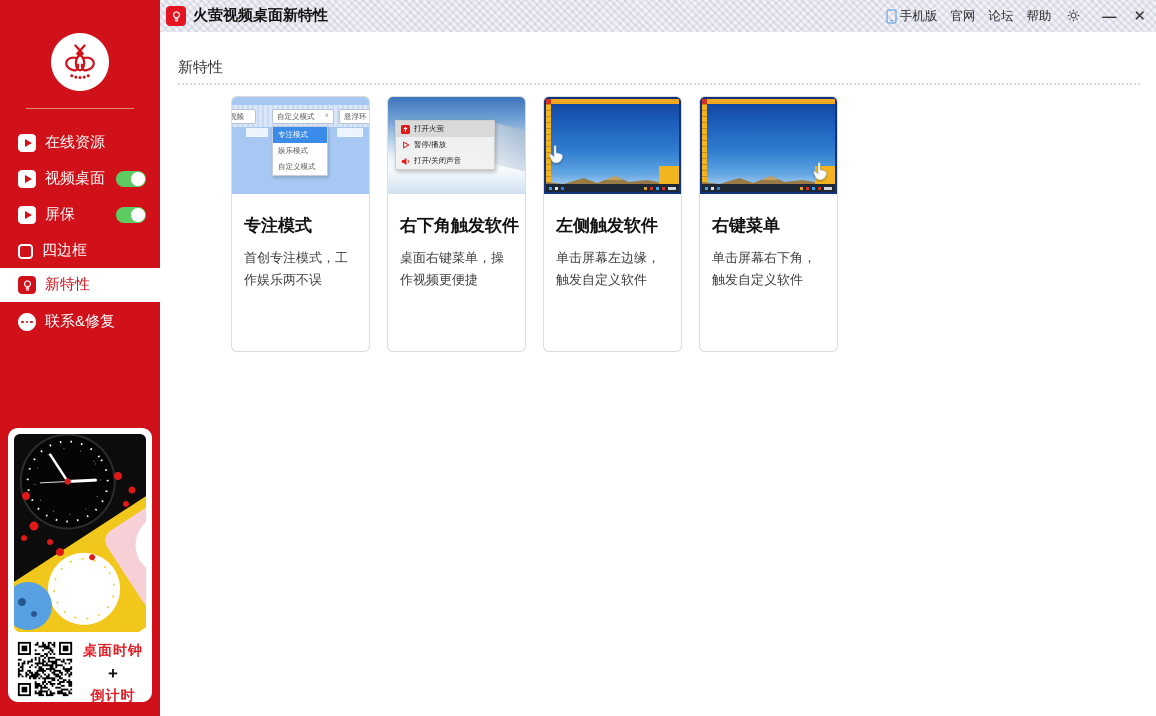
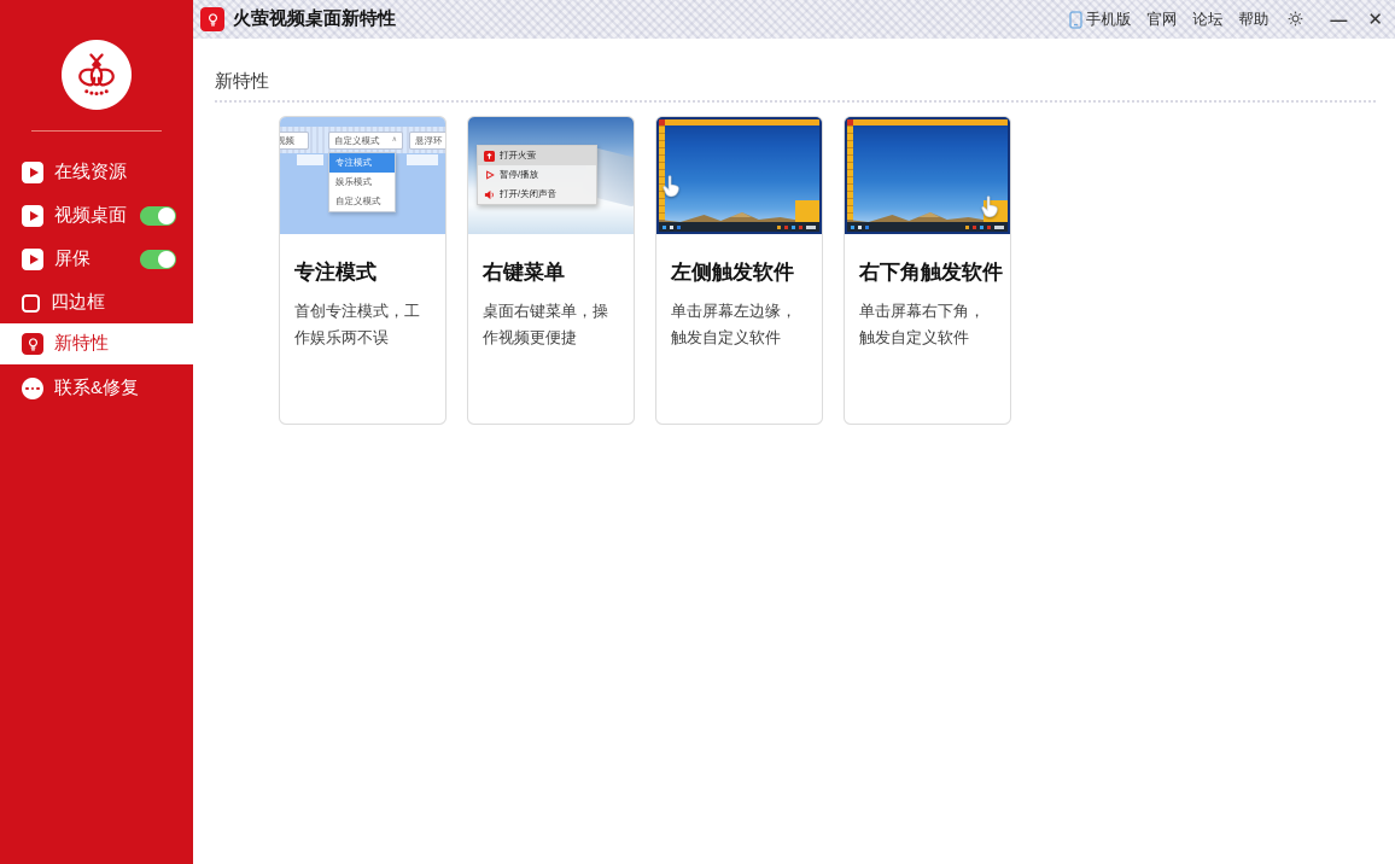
  在线资源
  视频桌面
  屏保
  四边框
  新特性
  联系&修复
- 桌面时钟
- +
- 倒计时
  火萤视频桌面新特性
  手机版
  官网
  论坛
  帮助
  —
  ✕
  新特性
  视频
  自定义模式
  悬浮环
  专注模式
  娱乐模式
  自定义模式
  专注模式
  首创专注模式，工作娱乐两不误
  打开火萤
  暂停/播放
  打开/关闭声音
- 右下角触发软件
+ 右键菜单
  桌面右键菜单，操作视频更便捷
  左侧触发软件
  单击屏幕左边缘，触发自定义软件
- 右键菜单
+ 右下角触发软件
  单击屏幕右下角，触发自定义软件
